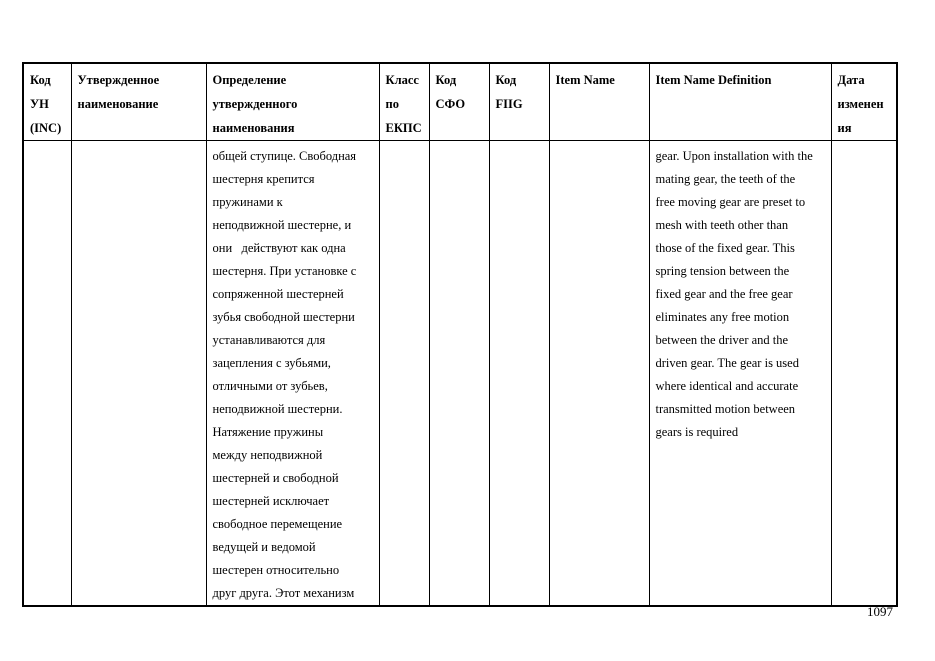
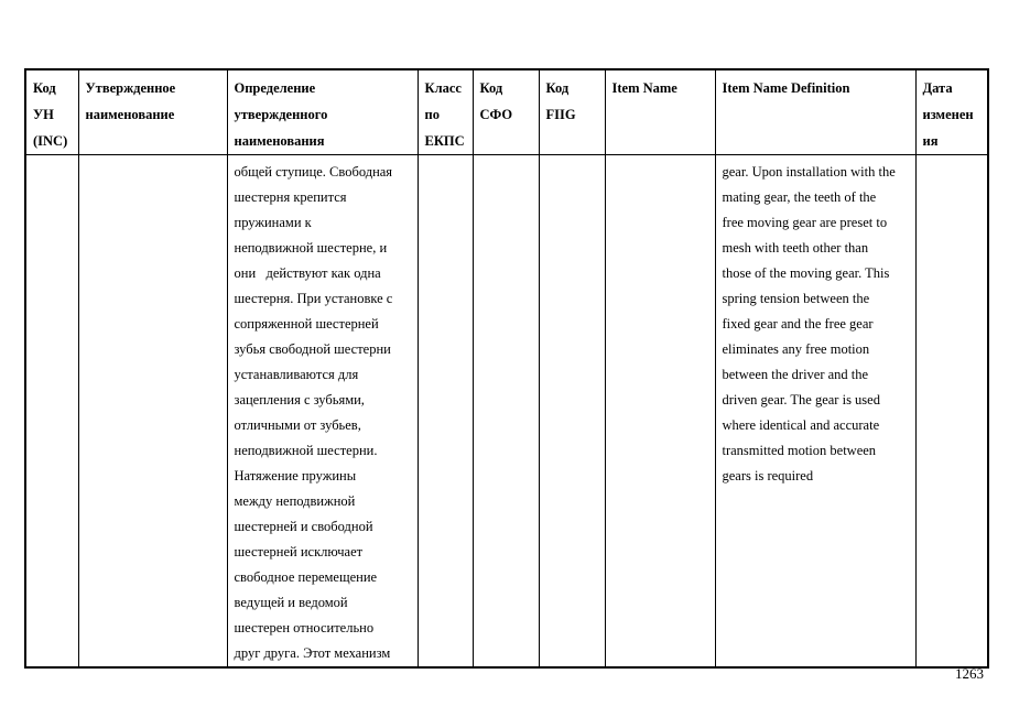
  Код УН (INC)	Утвержденное наименование	Определение утвержденного наименования	Класс по ЕКПС	Код СФО	Код FIIG	Item Name	Item Name Definition	Дата изменен ия
- 		общей ступице. Свободная шестерня крепится пружинами к неподвижной шестерне, и они действуют как одна шестерня. При установке с сопряженной шестерней зубья свободной шестерни устанавливаются для зацепления с зубьями, отличными от зубьев, неподвижной шестерни. Натяжение пружины между неподвижной шестерней и свободной шестерней исключает свободное перемещение ведущей и ведомой шестерен относительно друг друга. Этот механизм					gear. Upon installation with the mating gear, the teeth of the free moving gear are preset to mesh with teeth other than those of the fixed gear. This spring tension between the fixed gear and the free gear eliminates any free motion between the driver and the driven gear. The gear is used where identical and accurate transmitted motion between gears is required
+ 		общей ступице. Свободная шестерня крепится пружинами к неподвижной шестерне, и они действуют как одна шестерня. При установке с сопряженной шестерней зубья свободной шестерни устанавливаются для зацепления с зубьями, отличными от зубьев, неподвижной шестерни. Натяжение пружины между неподвижной шестерней и свободной шестерней исключает свободное перемещение ведущей и ведомой шестерен относительно друг друга. Этот механизм					gear. Upon installation with the mating gear, the teeth of the free moving gear are preset to mesh with teeth other than those of the moving gear. This spring tension between the fixed gear and the free gear eliminates any free motion between the driver and the driven gear. The gear is used where identical and accurate transmitted motion between gears is required
- 1097
+ 1263
